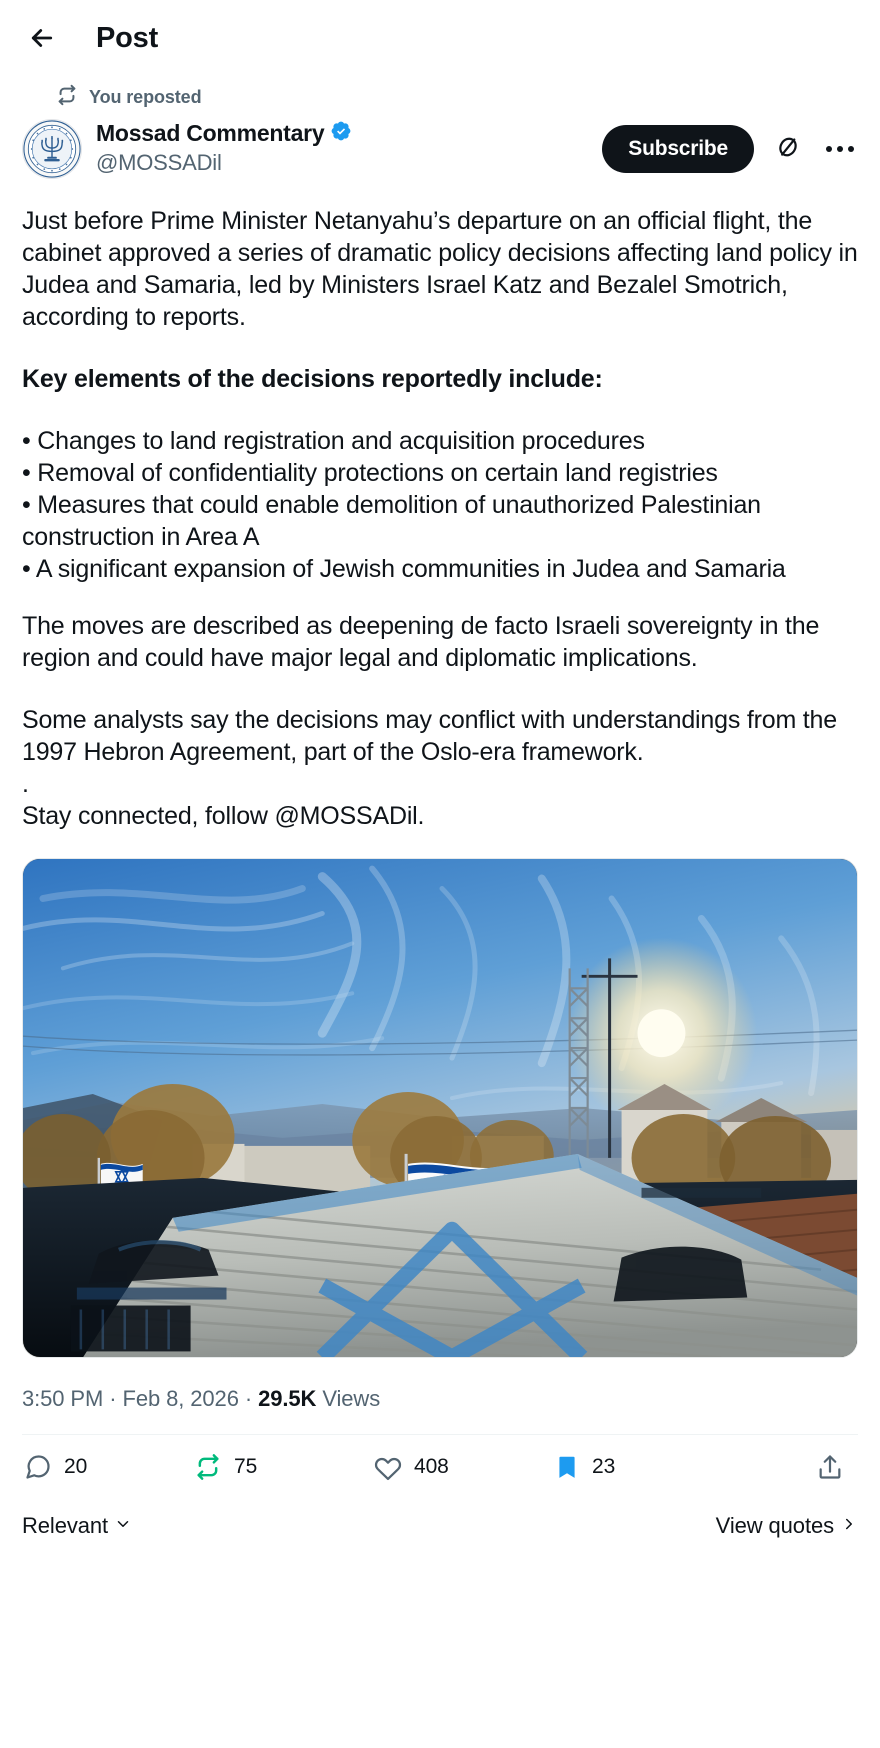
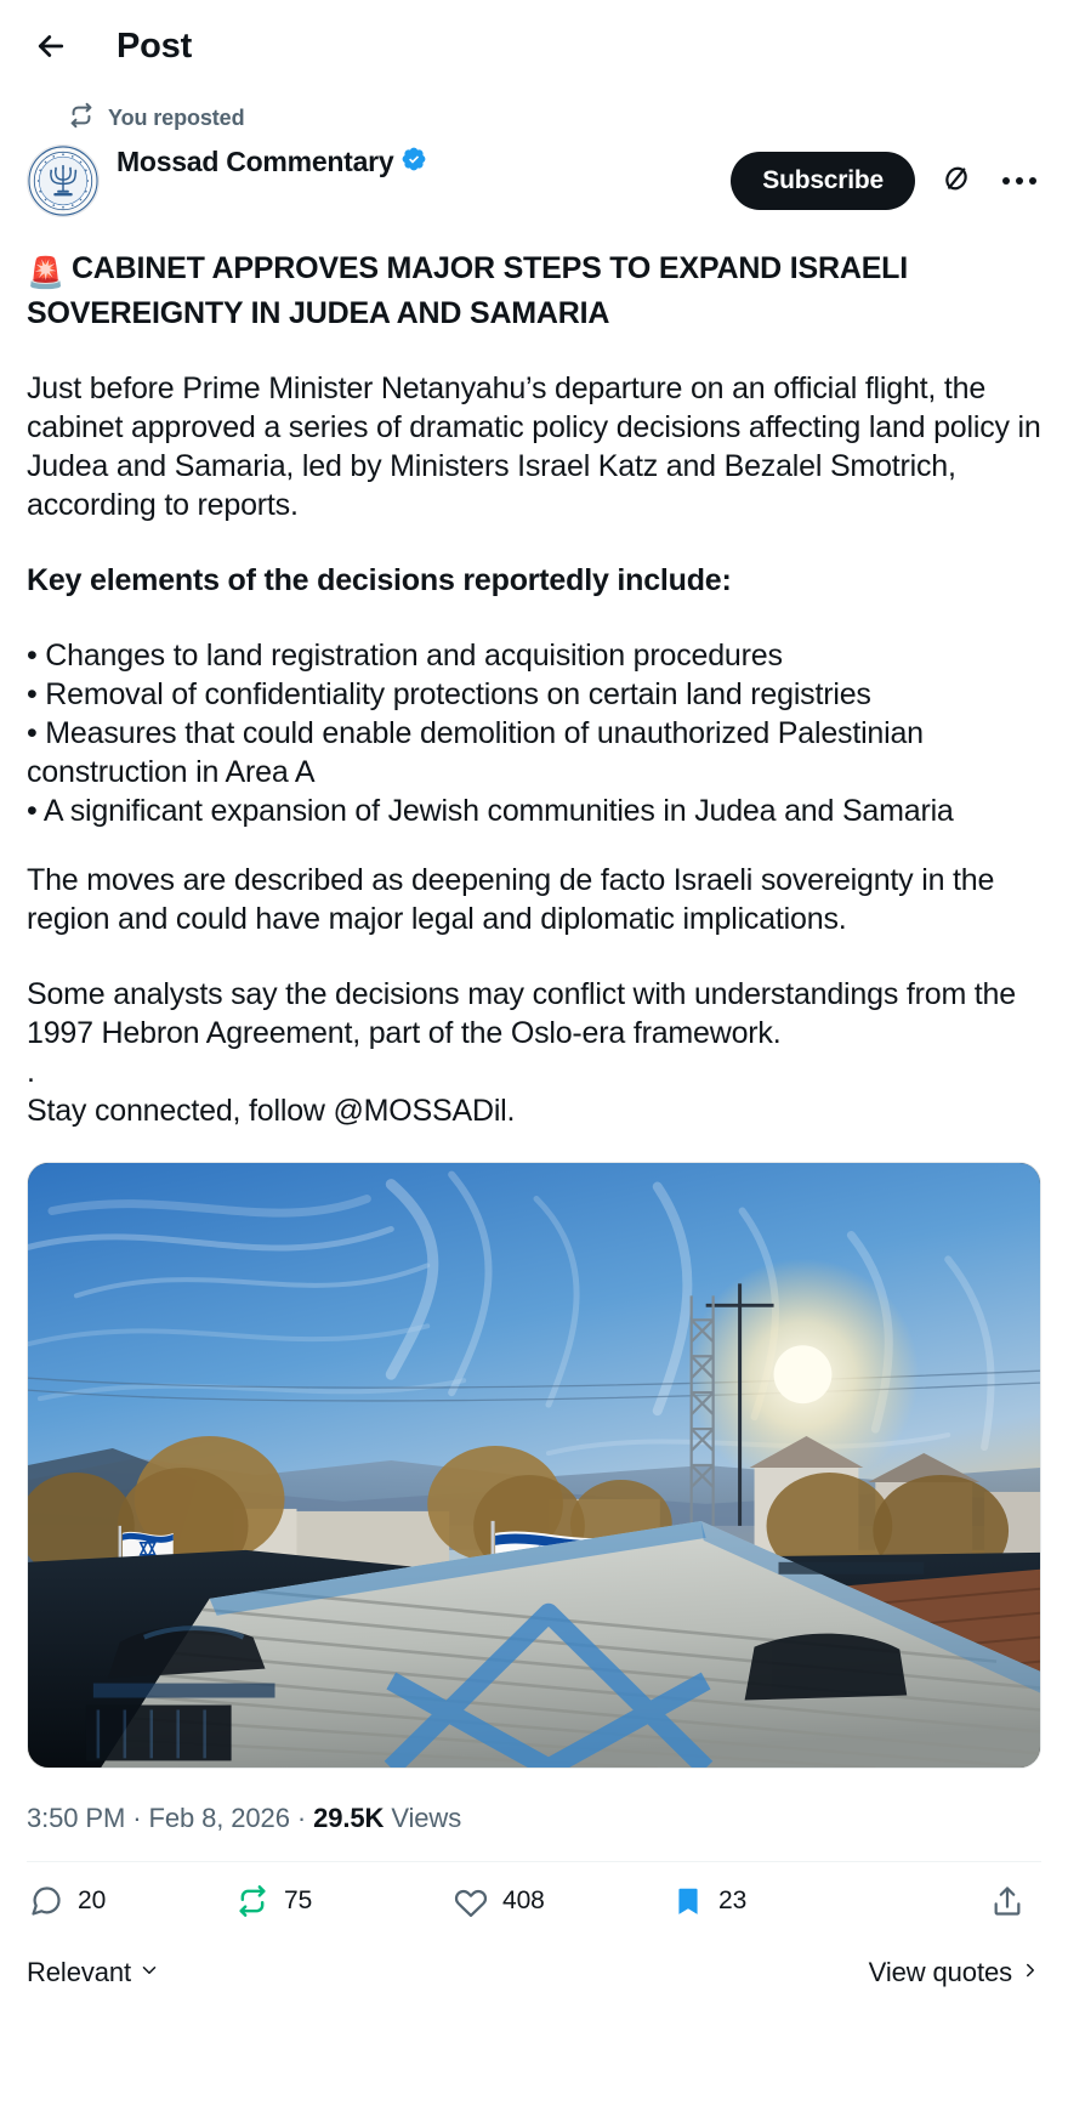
  Post
  You reposted
  Mossad Commentary
- @MOSSADil
  Subscribe
+ 🚨 CABINET APPROVES MAJOR STEPS TO EXPAND ISRAELI SOVEREIGNTY IN JUDEA AND SAMARIA
  Just before Prime Minister Netanyahu’s departure on an official flight, the cabinet approved a series of dramatic policy decisions affecting land policy in Judea and Samaria, led by Ministers Israel Katz and Bezalel Smotrich, according to reports.
  Key elements of the decisions reportedly include:
  • Changes to land registration and acquisition procedures
  • Removal of confidentiality protections on certain land registries
  • Measures that could enable demolition of unauthorized Palestinian construction in Area A
  • A significant expansion of Jewish communities in Judea and Samaria
  The moves are described as deepening de facto Israeli sovereignty in the region and could have major legal and diplomatic implications.
  Some analysts say the decisions may conflict with understandings from the 1997 Hebron Agreement, part of the Oslo-era framework.
  .
  Stay connected, follow @MOSSADil.
  3:50 PM · Feb 8, 2026 · 29.5K Views
  20
  75
  408
  23
  Relevant
  View quotes
